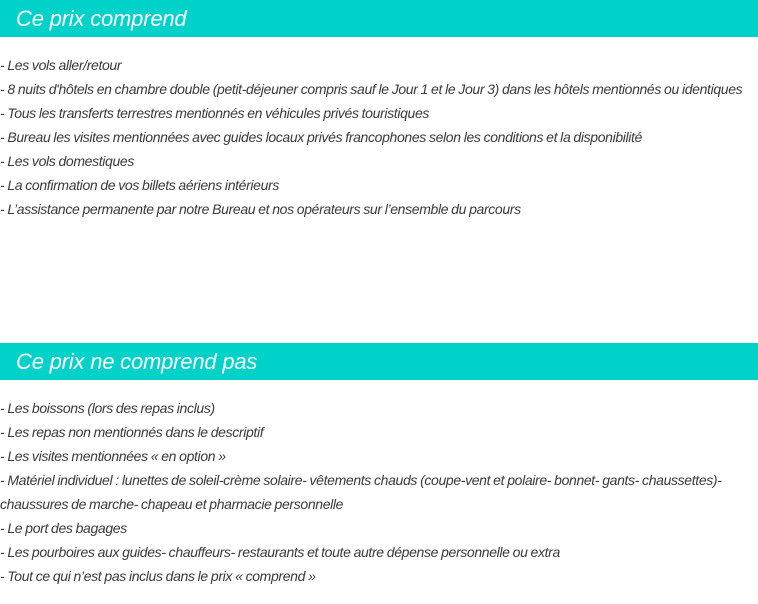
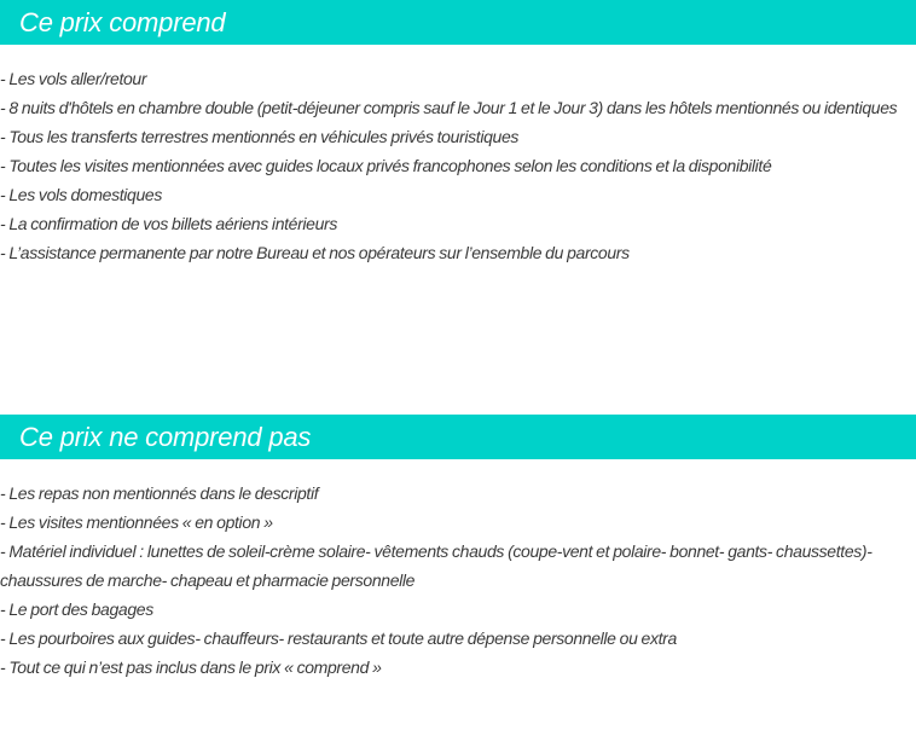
  Ce prix comprend
  - Les vols aller/retour
  - 8 nuits d'hôtels en chambre double (petit-déjeuner compris sauf le Jour 1 et le Jour 3) dans les hôtels mentionnés ou identiques
  - Tous les transferts terrestres mentionnés en véhicules privés touristiques
- - Bureau les visites mentionnées avec guides locaux privés francophones selon les conditions et la disponibilité
+ - Toutes les visites mentionnées avec guides locaux privés francophones selon les conditions et la disponibilité
  - Les vols domestiques
  - La confirmation de vos billets aériens intérieurs
  - L’assistance permanente par notre Bureau et nos opérateurs sur l’ensemble du parcours
  Ce prix ne comprend pas
- - Les boissons (lors des repas inclus)
  - Les repas non mentionnés dans le descriptif
  - Les visites mentionnées « en option »
  - Matériel individuel : lunettes de soleil-crème solaire- vêtements chauds (coupe-vent et polaire- bonnet- gants- chaussettes)-chaussures de marche- chapeau et pharmacie personnelle
  - Le port des bagages
  - Les pourboires aux guides- chauffeurs- restaurants et toute autre dépense personnelle ou extra
  - Tout ce qui n’est pas inclus dans le prix « comprend »
